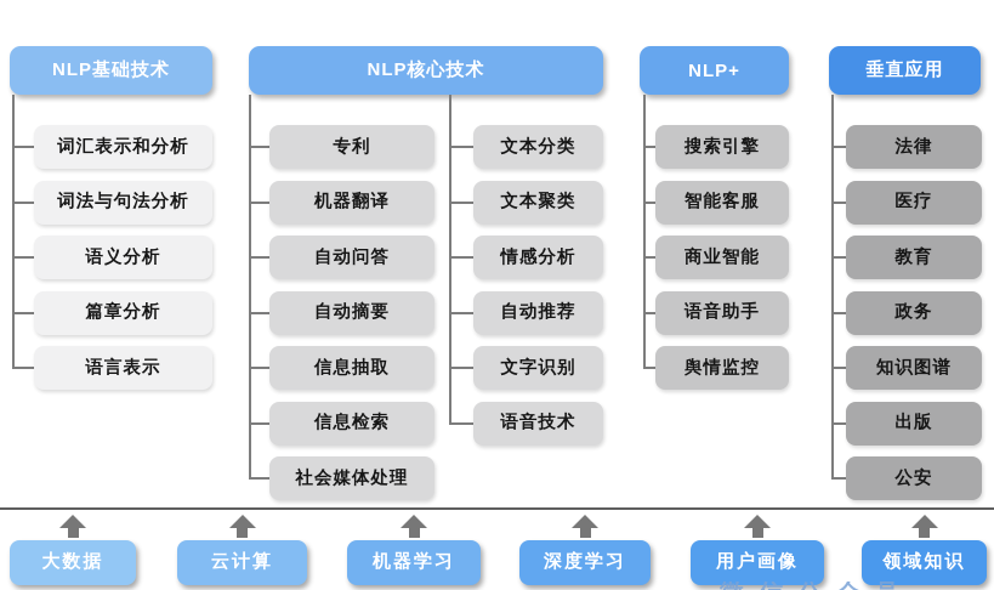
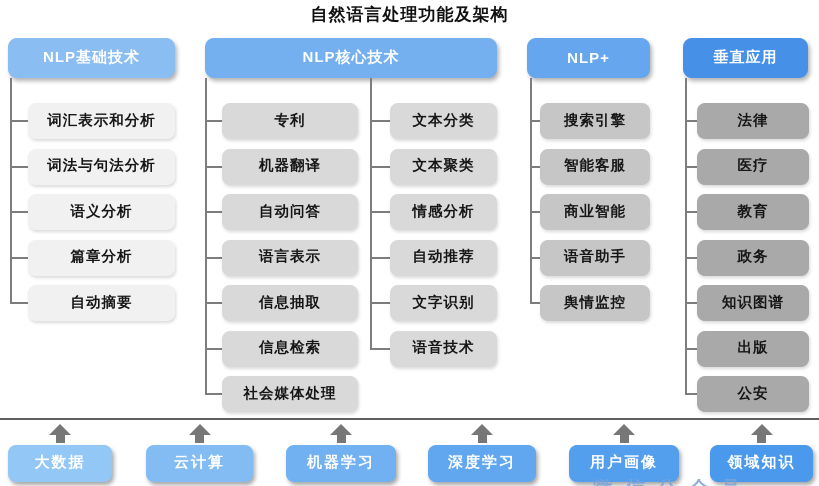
+ 自然语言处理功能及架构
  NLP基础技术
  词汇表示和分析
  词法与句法分析
  语义分析
  篇章分析
- 语言表示
+ 自动摘要
  NLP核心技术
  专利
  机器翻译
  自动问答
- 自动摘要
+ 语言表示
  信息抽取
  信息检索
  社会媒体处理
  文本分类
  文本聚类
  情感分析
  自动推荐
  文字识别
  语音技术
  NLP+
  搜索引擎
  智能客服
  商业智能
  语音助手
  舆情监控
  垂直应用
  法律
  医疗
  教育
  政务
  知识图谱
  出版
  公安
  大数据
  云计算
  机器学习
  深度学习
  用户画像
  领域知识
